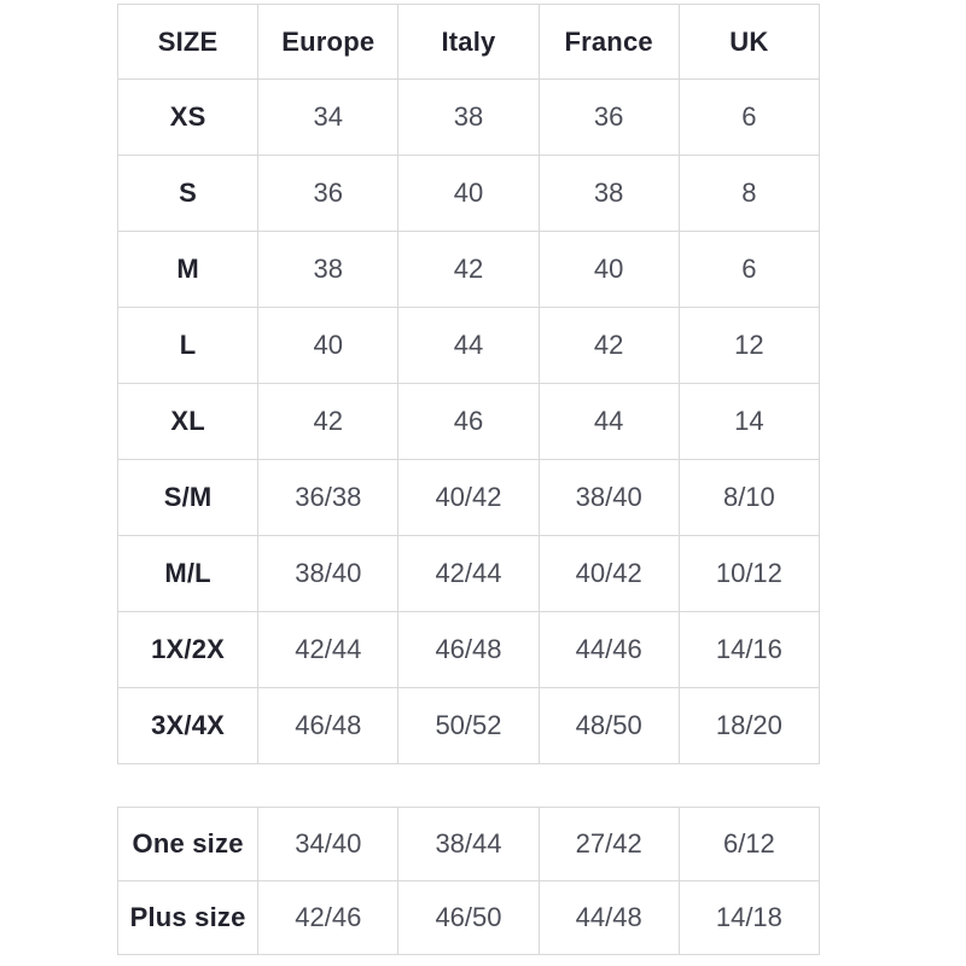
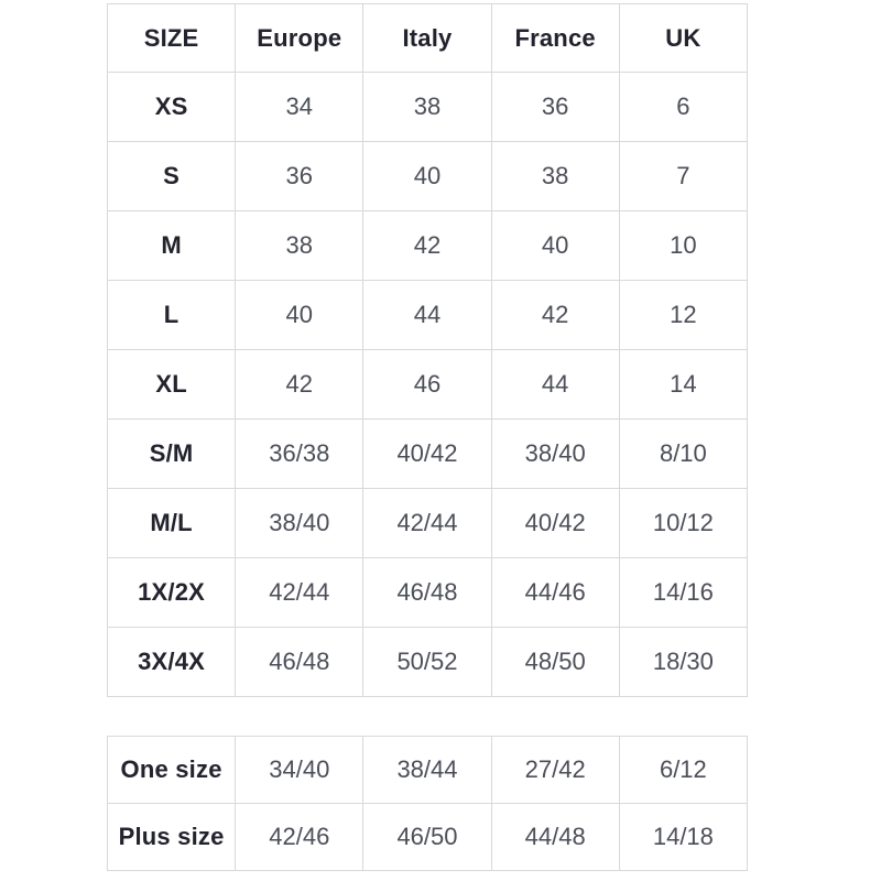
  SIZE	Europe	Italy	France	UK
  XS	34	38	36	6
- S	36	40	38	8
+ S	36	40	38	7
- M	38	42	40	6
+ M	38	42	40	10
  L	40	44	42	12
  XL	42	46	44	14
  S/M	36/38	40/42	38/40	8/10
  M/L	38/40	42/44	40/42	10/12
  1X/2X	42/44	46/48	44/46	14/16
- 3X/4X	46/48	50/52	48/50	18/20
+ 3X/4X	46/48	50/52	48/50	18/30
  One size	34/40	38/44	27/42	6/12
  Plus size	42/46	46/50	44/48	14/18
